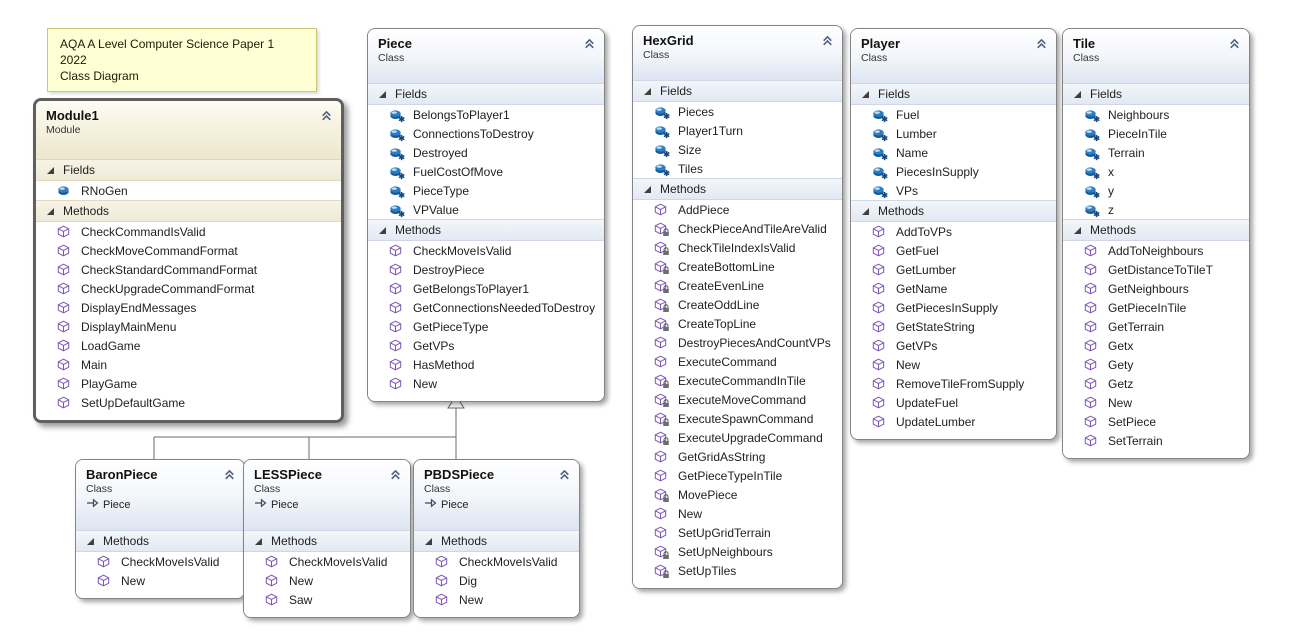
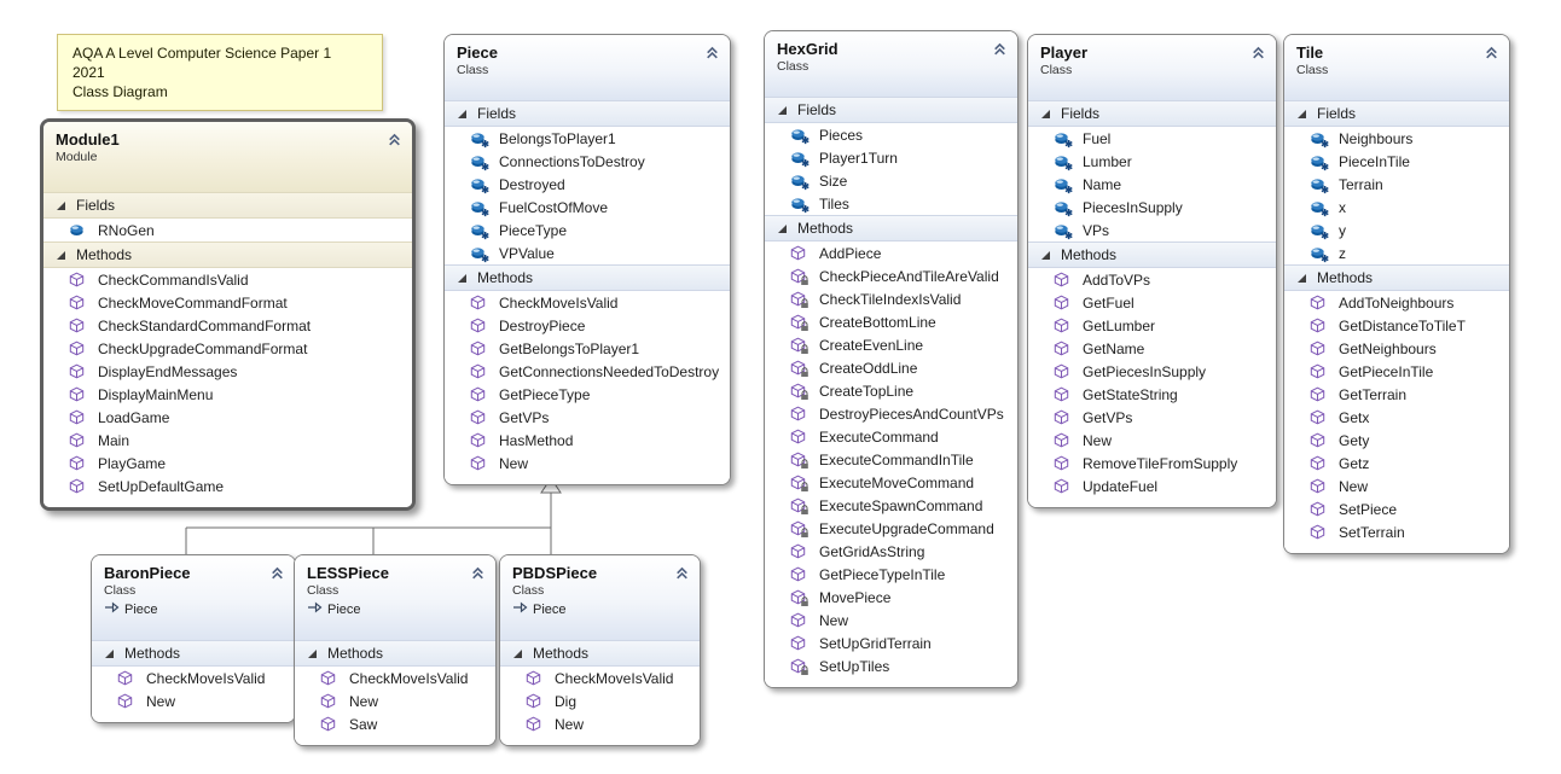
- AQA A Level Computer Science Paper 1 2022
+ AQA A Level Computer Science Paper 1 2021
  Class Diagram
  Module1
  Module
  Fields
  RNoGen
  Methods
  CheckCommandIsValid
  CheckMoveCommandFormat
  CheckStandardCommandFormat
  CheckUpgradeCommandFormat
  DisplayEndMessages
  DisplayMainMenu
  LoadGame
  Main
  PlayGame
  SetUpDefaultGame
  Piece
  Class
  Fields
  ✱
  BelongsToPlayer1
  ✱
  ConnectionsToDestroy
  ✱
  Destroyed
  ✱
  FuelCostOfMove
  ✱
  PieceType
  ✱
  VPValue
  Methods
  CheckMoveIsValid
  DestroyPiece
  GetBelongsToPlayer1
  GetConnectionsNeededToDestroy
  GetPieceType
  GetVPs
  HasMethod
  New
  HexGrid
  Class
  Fields
  ✱
  Pieces
  ✱
  Player1Turn
  ✱
  Size
  ✱
  Tiles
  Methods
  AddPiece
  CheckPieceAndTileAreValid
  CheckTileIndexIsValid
  CreateBottomLine
  CreateEvenLine
  CreateOddLine
  CreateTopLine
  DestroyPiecesAndCountVPs
  ExecuteCommand
  ExecuteCommandInTile
  ExecuteMoveCommand
  ExecuteSpawnCommand
  ExecuteUpgradeCommand
  GetGridAsString
  GetPieceTypeInTile
  MovePiece
  New
  SetUpGridTerrain
- SetUpNeighbours
  SetUpTiles
  Player
  Class
  Fields
  ✱
  Fuel
  ✱
  Lumber
  ✱
  Name
  ✱
  PiecesInSupply
  ✱
  VPs
  Methods
  AddToVPs
  GetFuel
  GetLumber
  GetName
  GetPiecesInSupply
  GetStateString
  GetVPs
  New
  RemoveTileFromSupply
  UpdateFuel
- UpdateLumber
  Tile
  Class
  Fields
  ✱
  Neighbours
  ✱
  PieceInTile
  ✱
  Terrain
  ✱
  x
  ✱
  y
  ✱
  z
  Methods
  AddToNeighbours
  GetDistanceToTileT
  GetNeighbours
  GetPieceInTile
  GetTerrain
  Getx
  Gety
  Getz
  New
  SetPiece
  SetTerrain
  BaronPiece
  Class
  Piece
  Methods
  CheckMoveIsValid
  New
  LESSPiece
  Class
  Piece
  Methods
  CheckMoveIsValid
  New
  Saw
  PBDSPiece
  Class
  Piece
  Methods
  CheckMoveIsValid
  Dig
  New
